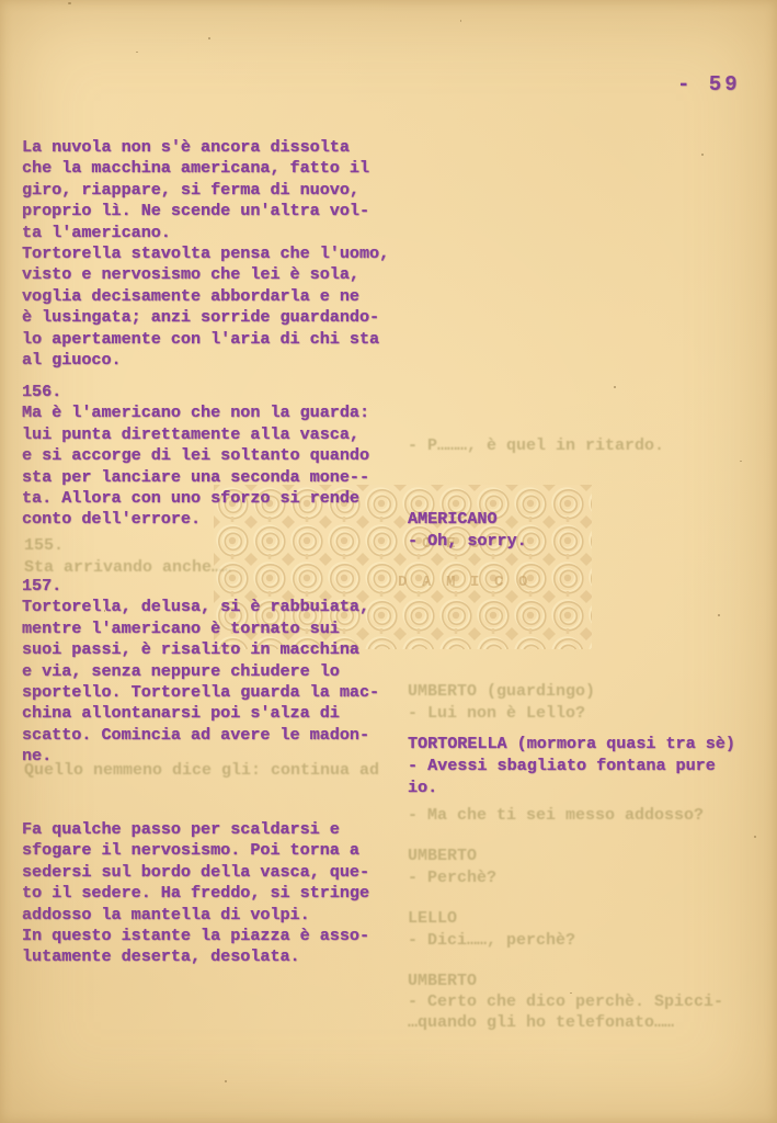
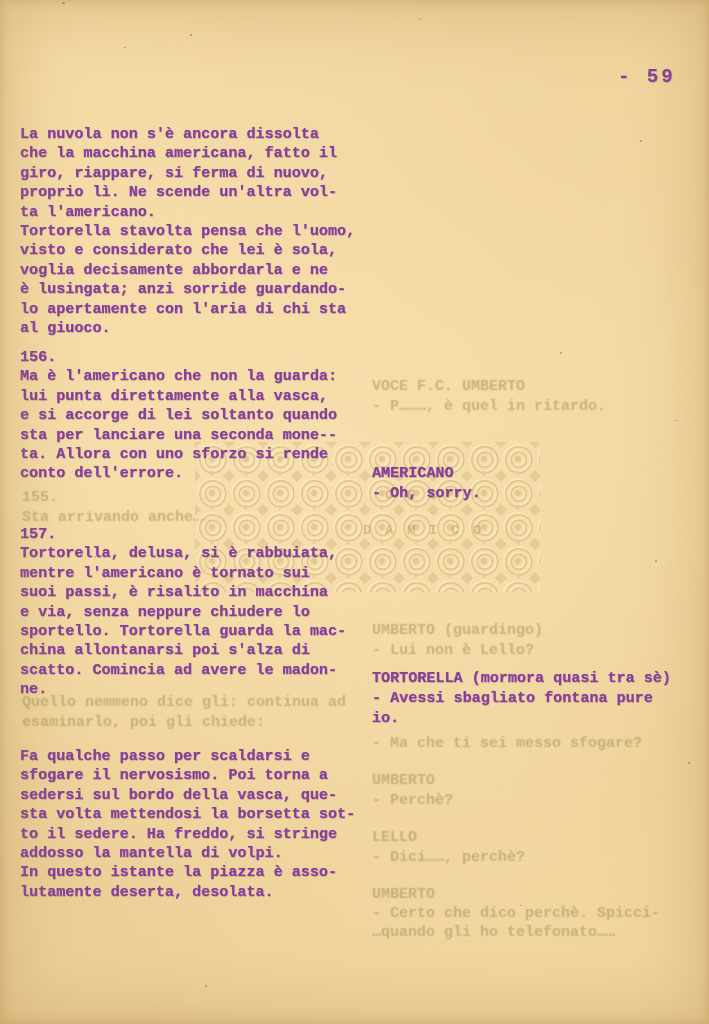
  C
  E
  C
  D
  A
  M
  I
  C
  O
  155.
  Sta arrivando anche……
  Quello nemmeno dice gli: continua ad
+ esaminarlo, poi gli chiede:
+ VOCE F.C. UMBERTO
  - P………, è quel in ritardo.
  UMBERTO (guardingo)
  - Lui non è Lello?
- - Ma che ti sei messo addosso?
+ - Ma che ti sei messo sfogare?
  UMBERTO
  - Perchè?
  LELLO
  - Dici……, perchè?
  UMBERTO
  - Certo che dico perchè. Spicci-
  …quando gli ho telefonato……
  - 59
  La nuvola non s'è ancora dissolta
  che la macchina americana, fatto il
  giro, riappare, si ferma di nuovo,
  proprio lì. Ne scende un'altra vol-
  ta l'americano.
  Tortorella stavolta pensa che l'uomo,
- visto e nervosismo che lei è sola,
+ visto e considerato che lei è sola,
  voglia decisamente abbordarla e ne
  è lusingata; anzi sorride guardando-
  lo apertamente con l'aria di chi sta
  al giuoco.
  156.
  Ma è l'americano che non la guarda:
  lui punta direttamente alla vasca,
  e si accorge di lei soltanto quando
  sta per lanciare una seconda mone--
  ta. Allora con uno sforzo si rende
  conto dell'errore.
  157.
  Tortorella, delusa, si è rabbuiata,
  mentre l'americano è tornato sui
  suoi passi, è risalito in macchina
  e via, senza neppure chiudere lo
  sportello. Tortorella guarda la mac-
  china allontanarsi poi s'alza di
  scatto. Comincia ad avere le madon-
  ne.
  Fa qualche passo per scaldarsi e
  sfogare il nervosismo. Poi torna a
  sedersi sul bordo della vasca, que-
+ sta volta mettendosi la borsetta sot-
  to il sedere. Ha freddo, si stringe
  addosso la mantella di volpi.
  In questo istante la piazza è asso-
  lutamente deserta, desolata.
  AMERICANO
  - Oh, sorry.
  TORTORELLA (mormora quasi tra sè)
  - Avessi sbagliato fontana pure
  io.
